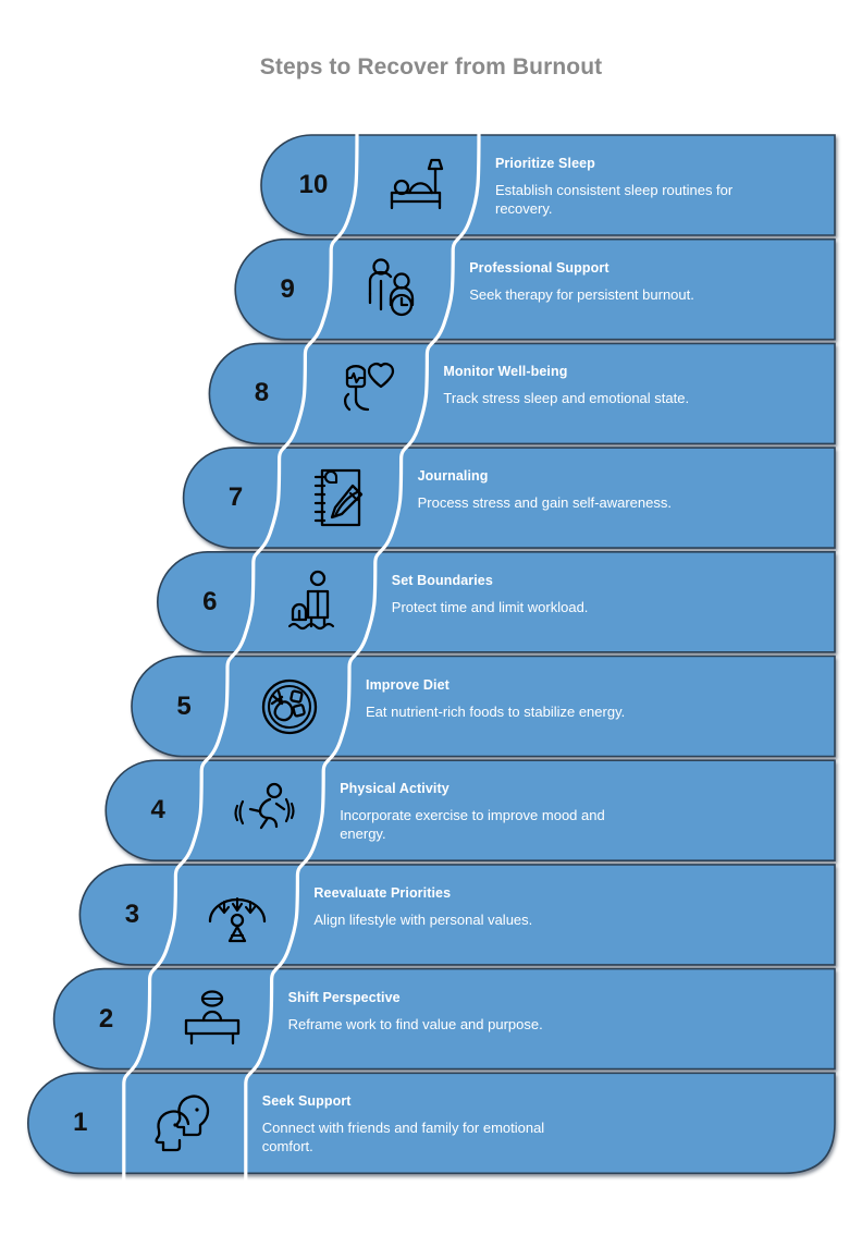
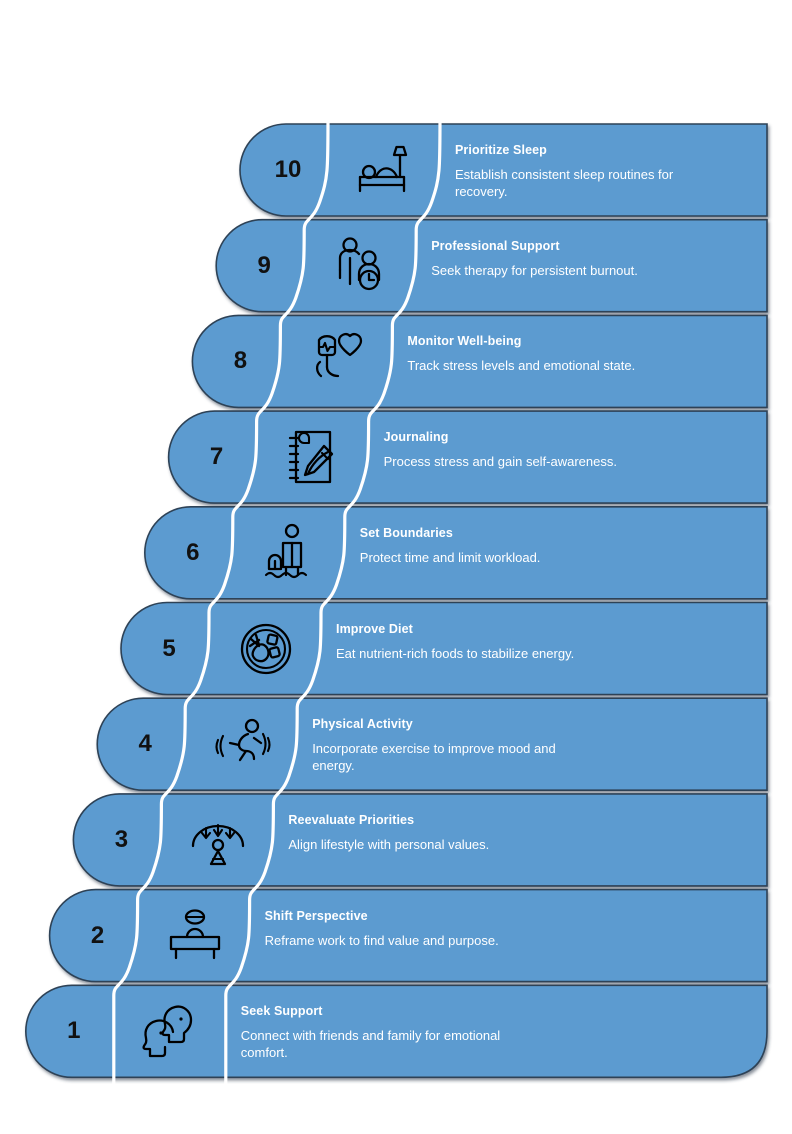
- Steps to Recover from Burnout
  10
  Prioritize Sleep
  Establish consistent sleep routines for recovery.
  9
  Professional Support
  Seek therapy for persistent burnout.
  8
  Monitor Well-being
- Track stress sleep and emotional state.
+ Track stress levels and emotional state.
  7
  Journaling
  Process stress and gain self-awareness.
  6
  Set Boundaries
  Protect time and limit workload.
  5
  Improve Diet
  Eat nutrient-rich foods to stabilize energy.
  4
  Physical Activity
  Incorporate exercise to improve mood and energy.
  3
  Reevaluate Priorities
  Align lifestyle with personal values.
  2
  Shift Perspective
  Reframe work to find value and purpose.
  1
  Seek Support
  Connect with friends and family for emotional comfort.
